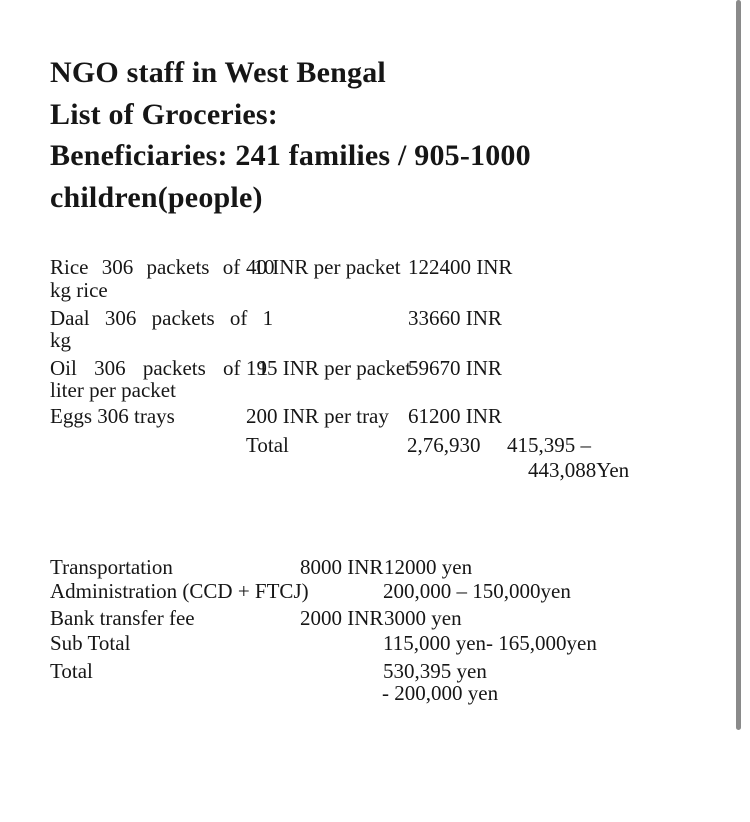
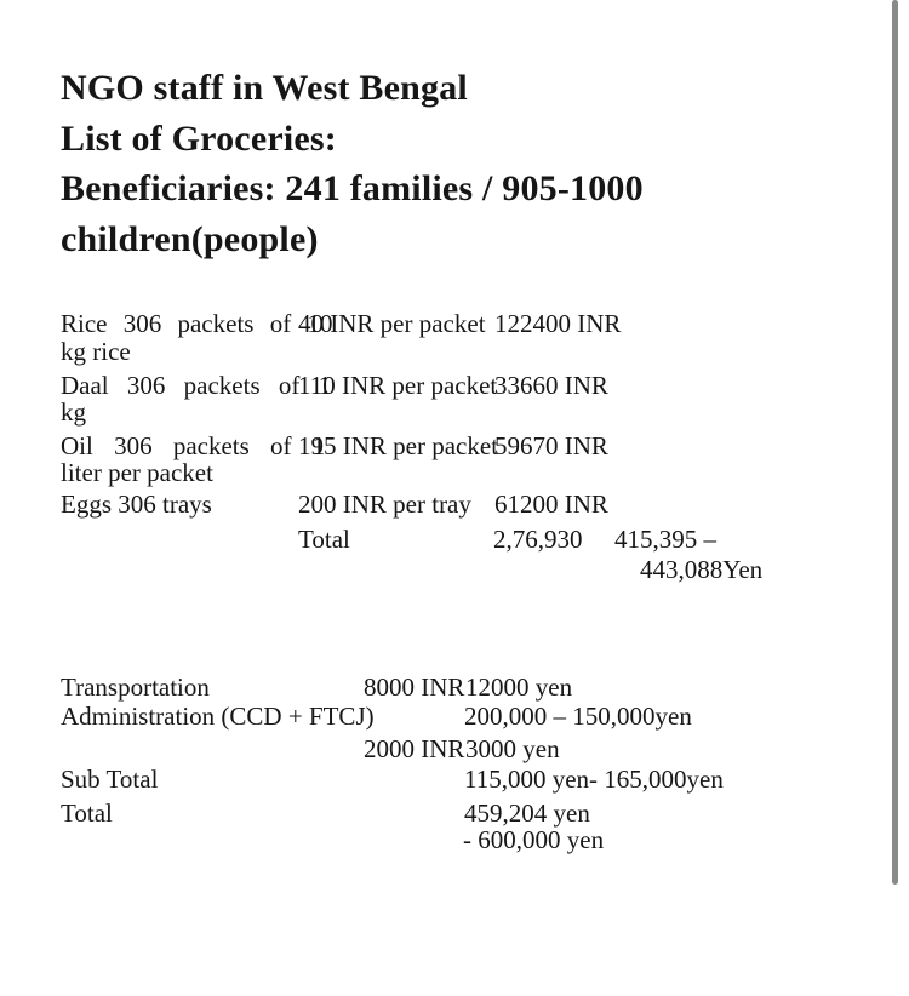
  NGO staff in West Bengal
  List of Groceries:
  Beneficiaries: 241 families / 905-1000
  children(people)
  Rice 306 packets of 10
  40 INR per packet
  122400 INR
  kg rice
  Daal 306 packets of 1
+ 110 INR per packet
  33660 INR
  kg
  Oil 306 packets of 1
  195 INR per packet
  59670 INR
  liter per packet
  Eggs 306 trays
  200 INR per tray
  61200 INR
  Total
  2,76,930
  415,395 –
  443,088Yen
  Transportation
  8000 INR
  12000 yen
  Administration (CCD + FTCJ)
  200,000 – 150,000yen
- Bank transfer fee
  2000 INR
  3000 yen
  Sub Total
  115,000 yen- 165,000yen
  Total
- 530,395 yen
+ 459,204 yen
- - 200,000 yen
+ - 600,000 yen
